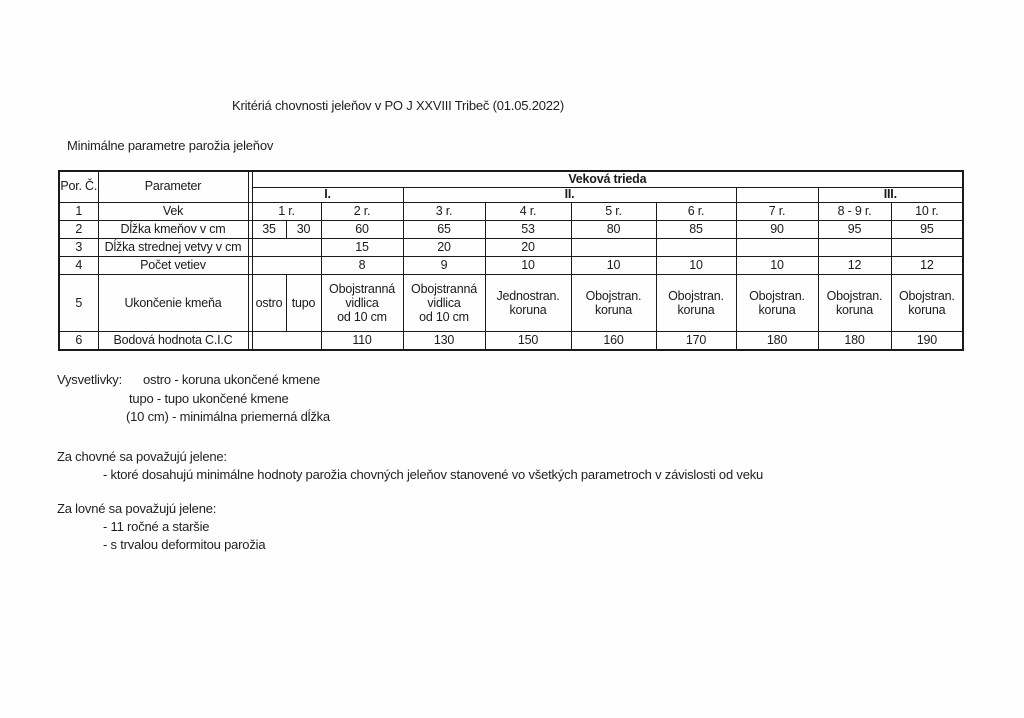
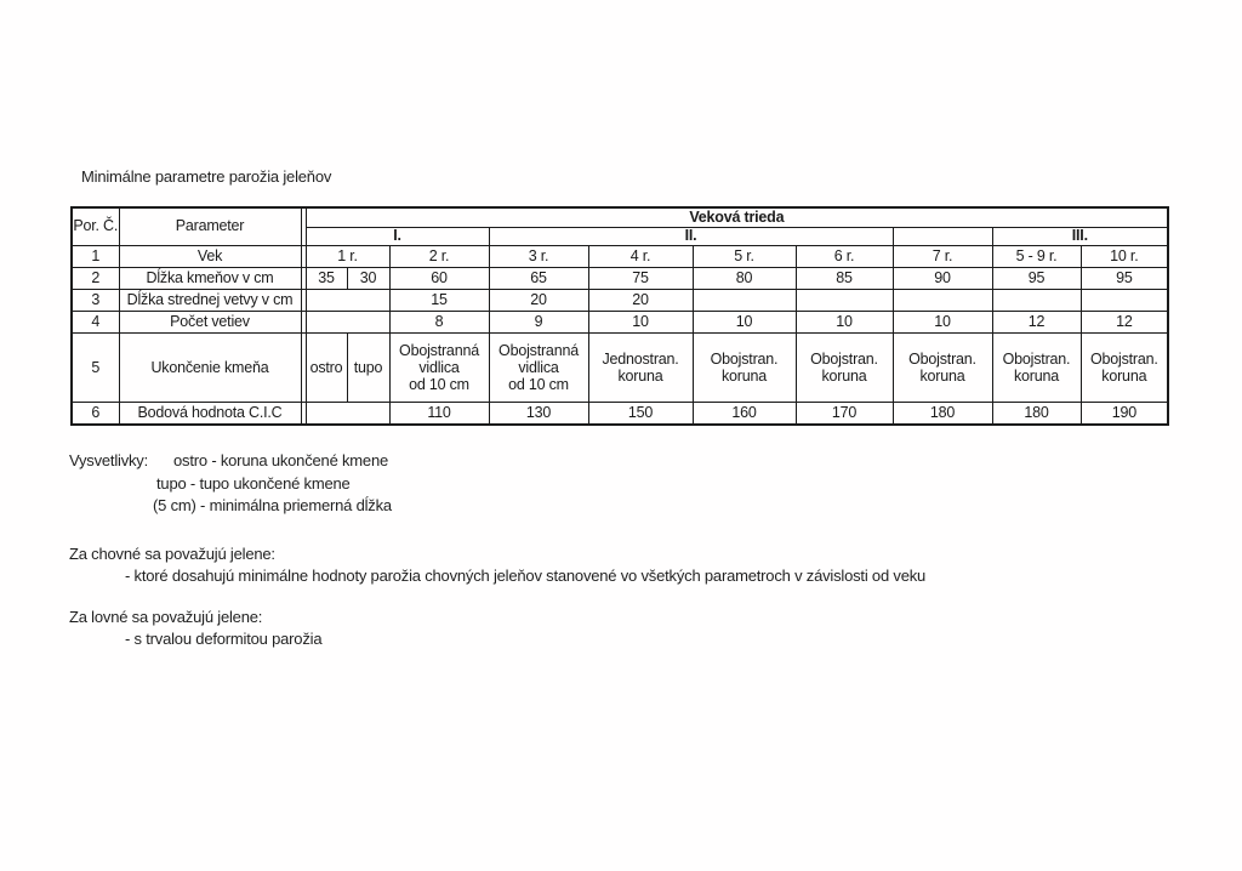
- Kritériá chovnosti jeleňov v PO J XXVIII Tribeč (01.05.2022)
  Minimálne parametre parožia jeleňov
  Por. Č.	Parameter		Veková trieda
  I.	II.		III.
- 1	Vek		1 r.	2 r.	3 r.	4 r.	5 r.	6 r.	7 r.	8 - 9 r.	10 r.
+ 1	Vek		1 r.	2 r.	3 r.	4 r.	5 r.	6 r.	7 r.	5 - 9 r.	10 r.
- 2	Dĺžka kmeňov v cm		35	30	60	65	53	80	85	90	95	95
+ 2	Dĺžka kmeňov v cm		35	30	60	65	75	80	85	90	95	95
  3	Dĺžka strednej vetvy v cm			15	20	20
  4	Počet vetiev			8	9	10	10	10	10	12	12
  5	Ukončenie kmeňa		ostro	tupo	Obojstranná vidlica od 10 cm	Obojstranná vidlica od 10 cm	Jednostran. koruna	Obojstran. koruna	Obojstran. koruna	Obojstran. koruna	Obojstran. koruna	Obojstran. koruna
  6	Bodová hodnota C.I.C			110	130	150	160	170	180	180	190
  Vysvetlivky: ostro - koruna ukončené kmene
  tupo - tupo ukončené kmene
- (10 cm) - minimálna priemerná dĺžka
+ (5 cm) - minimálna priemerná dĺžka
  Za chovné sa považujú jelene:
  - ktoré dosahujú minimálne hodnoty parožia chovných jeleňov stanovené vo všetkých parametroch v závislosti od veku
  Za lovné sa považujú jelene:
- - 11 ročné a staršie
  - s trvalou deformitou parožia
